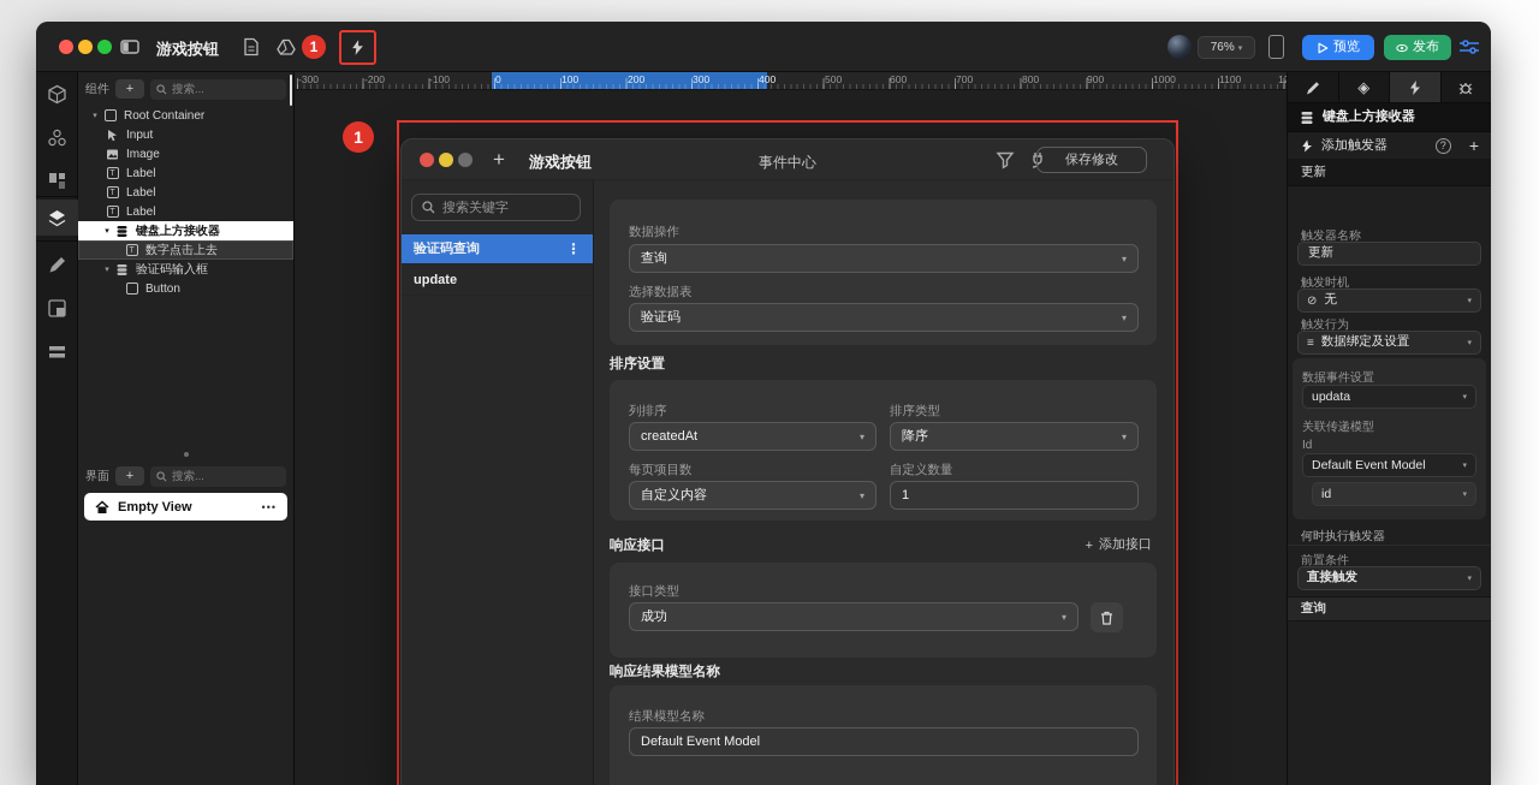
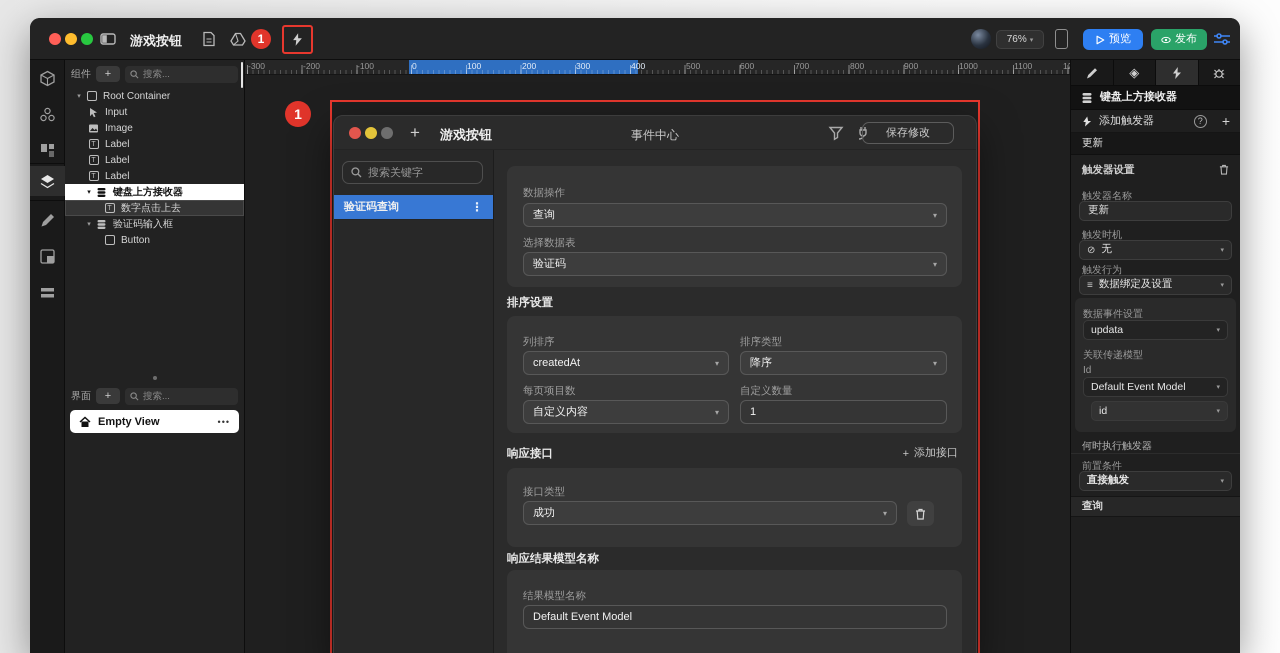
  游戏按钮
  1
  76%
  预览
  发布
  组件
  +
  搜索...
  Root Container
  Input
  Image
  Label
  Label
  Label
  键盘上方接收器
  数字点击上去
  验证码输入框
  Button
  界面
  +
  搜索...
  Empty View
  •••
  -300
  -200
  -100
  0
  100
  200
  300
  400
  500
  600
  700
  800
  900
  1000
  1100
  1
  +
  游戏按钮
  事件中心
  保存修改
  搜索关键字
  验证码查询
  ⋮
- update
  数据操作
  查询
  ▾
  选择数据表
  验证码
  ▾
  排序设置
  列排序
  createdAt
  ▾
  排序类型
  降序
  ▾
  每页项目数
  自定义内容
  ▾
  自定义数量
  1
  响应接口
  +
  添加接口
  接口类型
  成功
  ▾
  响应结果模型名称
  结果模型名称
  Default Event Model
  ◈
  键盘上方接收器
  添加触发器
  ?
  +
  更新
+ 触发器设置
  触发器名称
  更新
  触发时机
  ⊘
  无
  触发行为
  ≡
  数据绑定及设置
  数据事件设置
  updata
  关联传递模型
  Id
  Default Event Model
  id
  何时执行触发器
  前置条件
  直接触发
  查询
